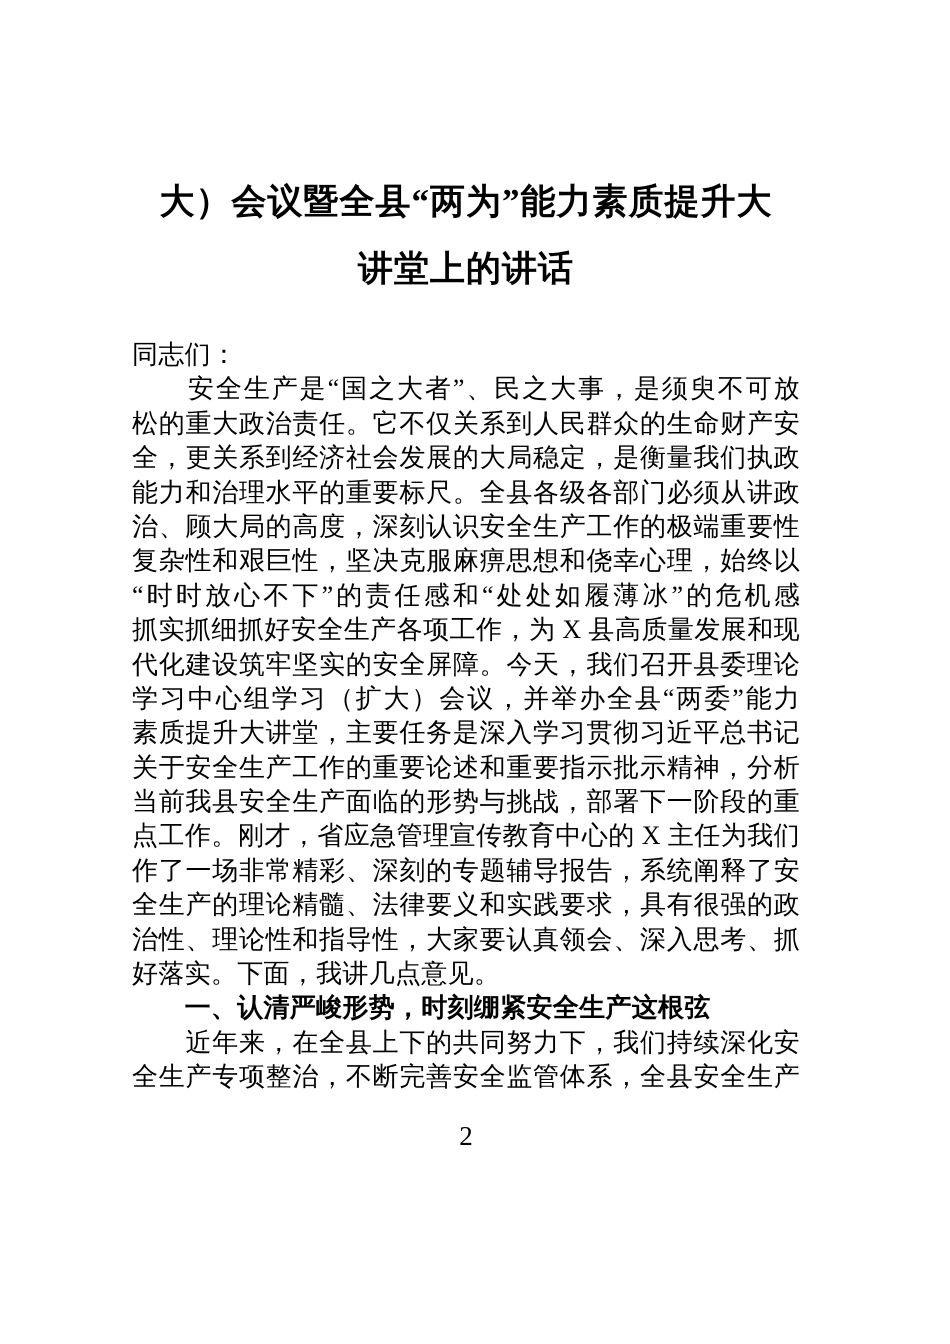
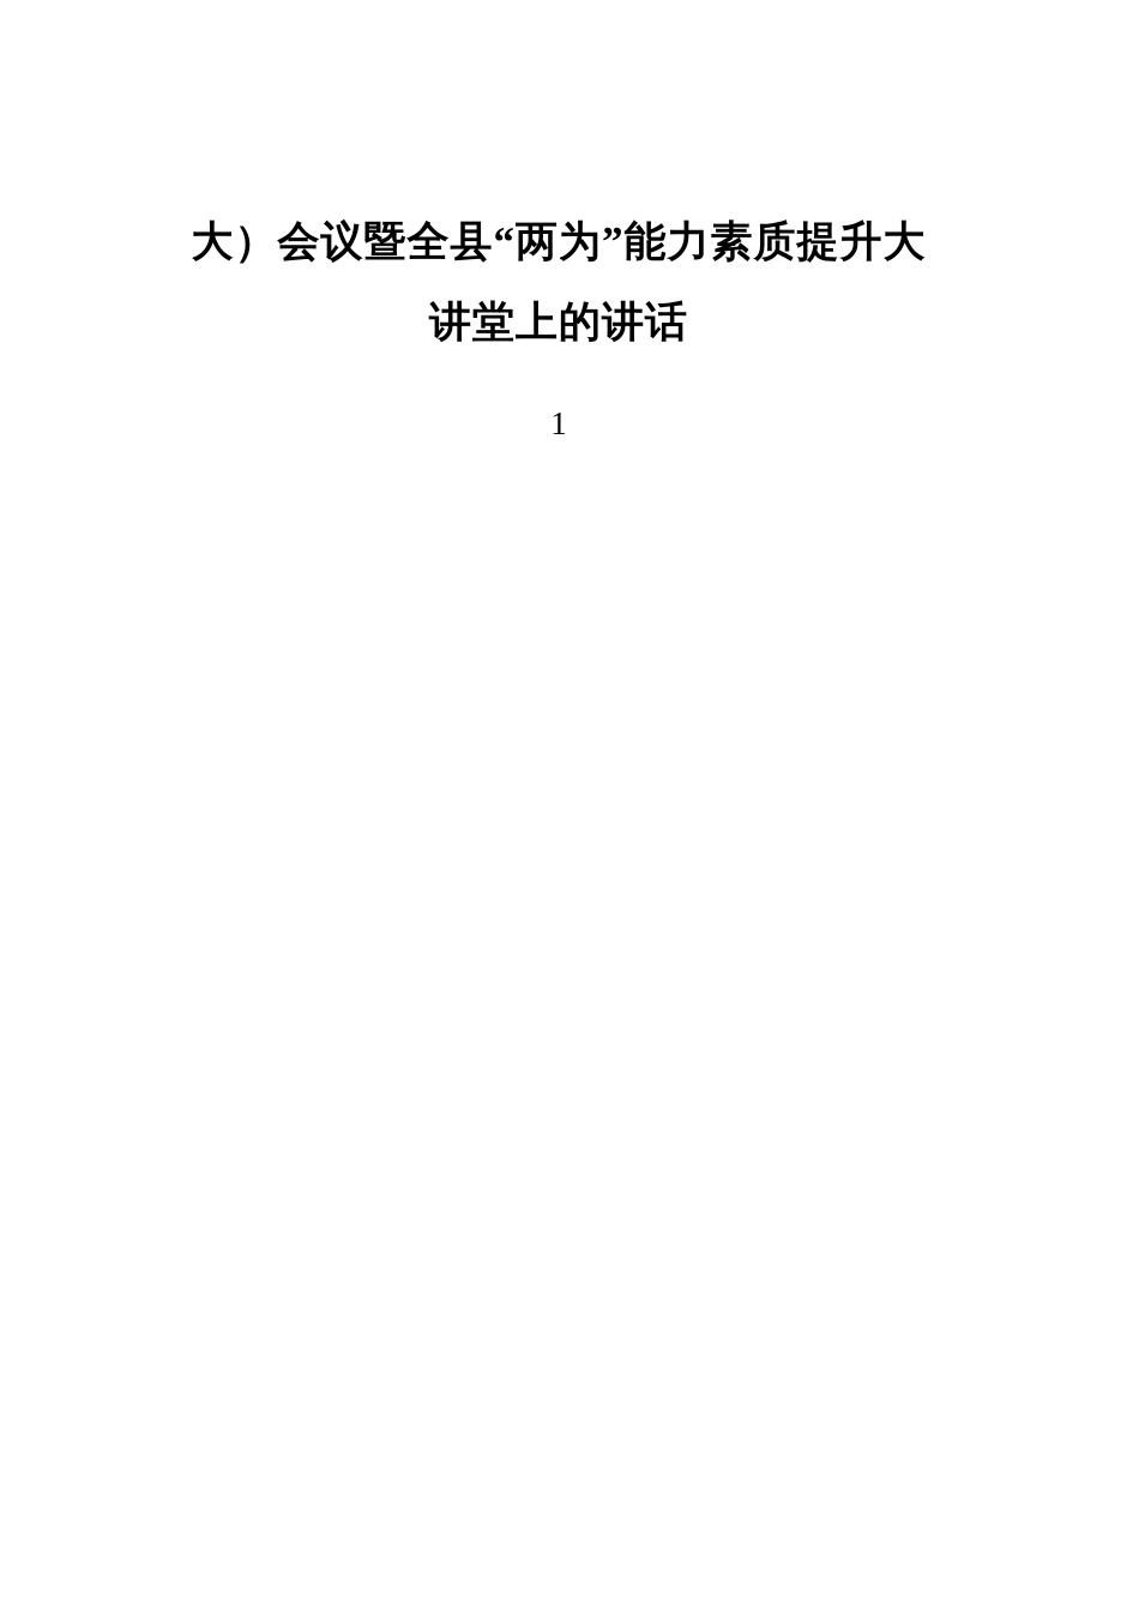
  大）会议暨全县“两为”能力素质提升大
  讲堂上的讲话
- 同志们：
- 安全生产是“国之大者”、民之大事，是须臾不可放
- 松的重大政治责任。它不仅关系到人民群众的生命财产安
- 全，更关系到经济社会发展的大局稳定，是衡量我们执政
- 能力和治理水平的重要标尺。全县各级各部门必须从讲政
- 治、顾大局的高度，深刻认识安全生产工作的极端重要性
- 复杂性和艰巨性，坚决克服麻痹思想和侥幸心理，始终以
- “时时放心不下”的责任感和“处处如履薄冰”的危机感
- 抓实抓细抓好安全生产各项工作，为 X 县高质量发展和现
- 代化建设筑牢坚实的安全屏障。今天，我们召开县委理论
- 学习中心组学习（扩大）会议，并举办全县“两委”能力
- 素质提升大讲堂，主要任务是深入学习贯彻习近平总书记
- 关于安全生产工作的重要论述和重要指示批示精神，分析
- 当前我县安全生产面临的形势与挑战，部署下一阶段的重
- 点工作。刚才，省应急管理宣传教育中心的 X 主任为我们
- 作了一场非常精彩、深刻的专题辅导报告，系统阐释了安
- 全生产的理论精髓、法律要义和实践要求，具有很强的政
- 治性、理论性和指导性，大家要认真领会、深入思考、抓
- 好落实。下面，我讲几点意见。
- 一、认清严峻形势，时刻绷紧安全生产这根弦
- 近年来，在全县上下的共同努力下，我们持续深化安
- 全生产专项整治，不断完善安全监管体系，全县安全生产
- 2
+ 1
